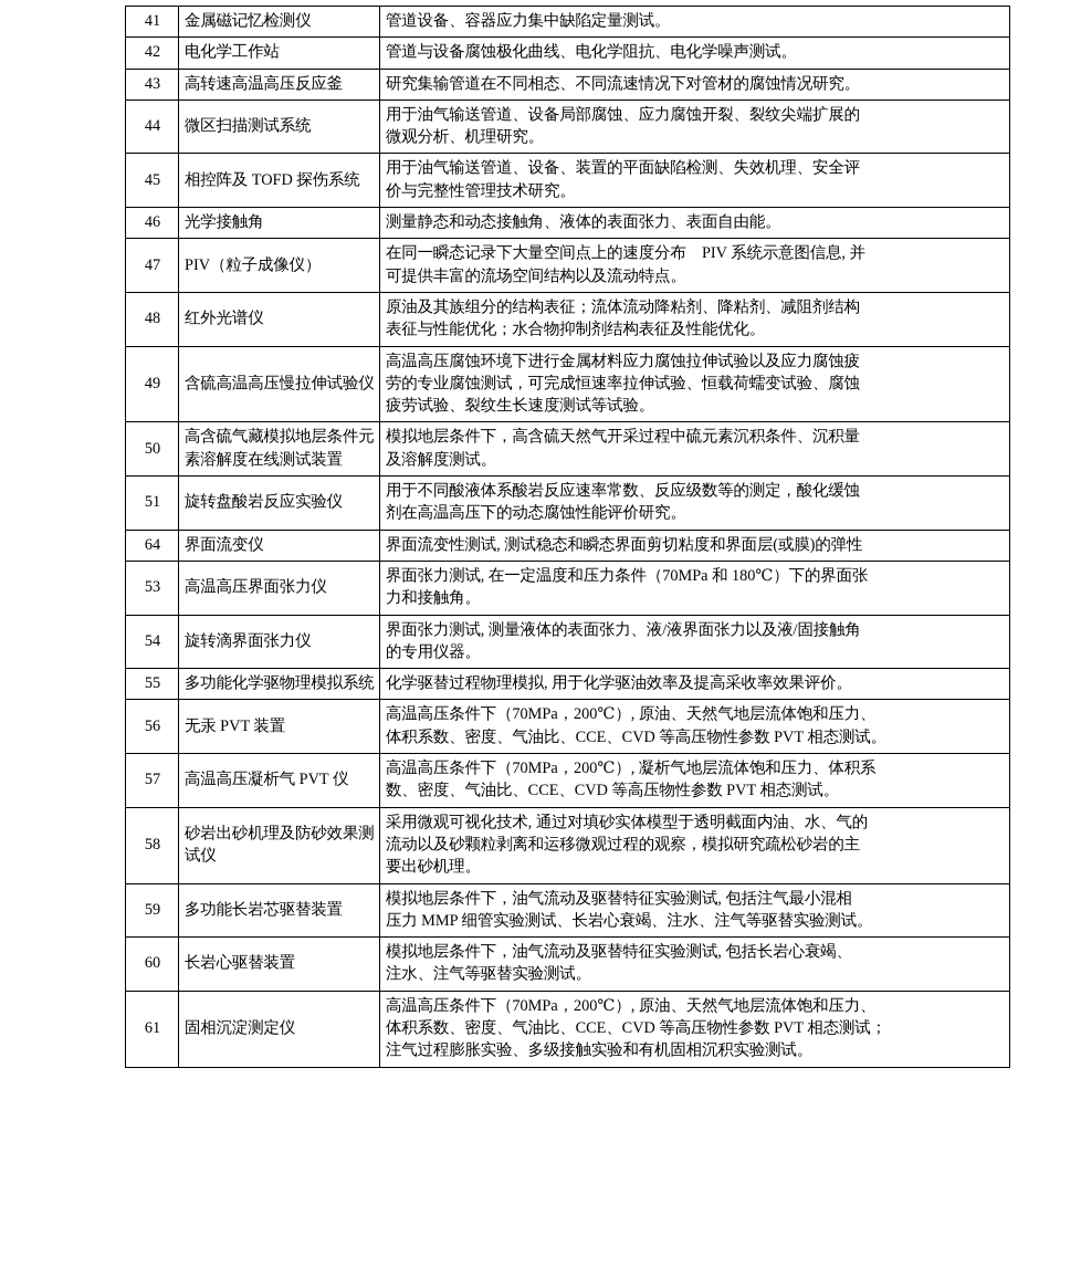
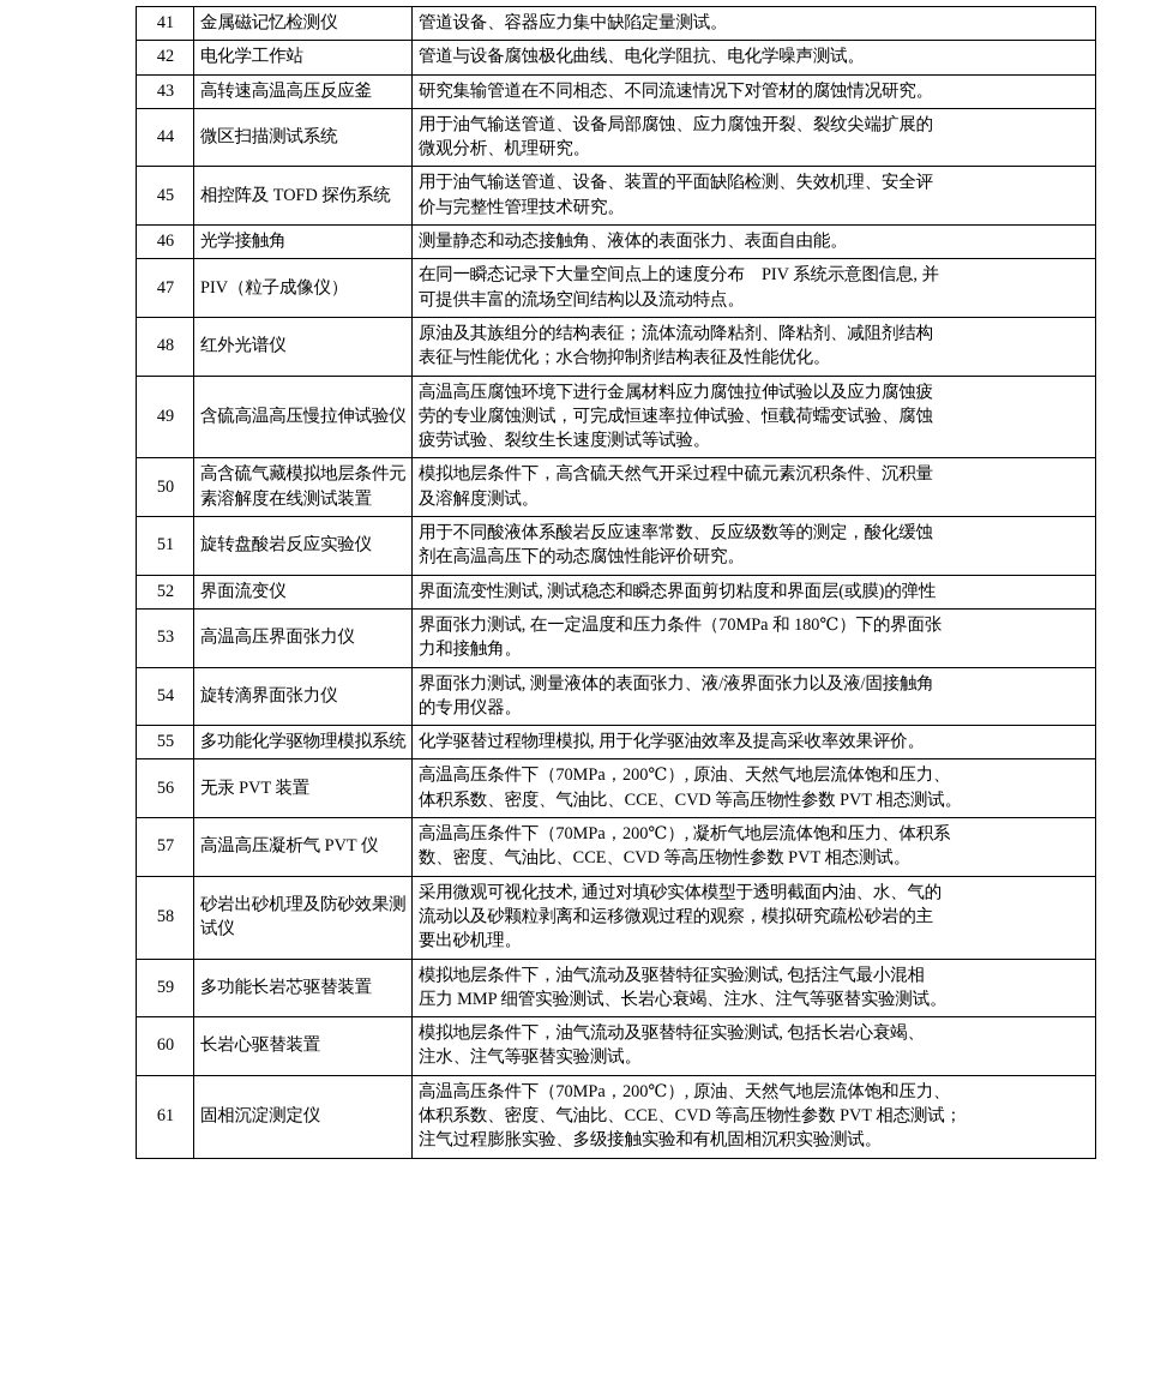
  41	金属磁记忆检测仪	管道设备、容器应力集中缺陷定量测试。
  42	电化学工作站	管道与设备腐蚀极化曲线、电化学阻抗、电化学噪声测试。
  43	高转速高温高压反应釜	研究集输管道在不同相态、不同流速情况下对管材的腐蚀情况研究。
  44	微区扫描测试系统	用于油气输送管道、设备局部腐蚀、应力腐蚀开裂、裂纹尖端扩展的 微观分析、机理研究。
  45	相控阵及 TOFD 探伤系统	用于油气输送管道、设备、装置的平面缺陷检测、失效机理、安全评 价与完整性管理技术研究。
  46	光学接触角	测量静态和动态接触角、液体的表面张力、表面自由能。
  47	PIV（粒子成像仪）	在同一瞬态记录下大量空间点上的速度分布 PIV 系统示意图信息, 并 可提供丰富的流场空间结构以及流动特点。
  48	红外光谱仪	原油及其族组分的结构表征；流体流动降粘剂、降粘剂、减阻剂结构 表征与性能优化；水合物抑制剂结构表征及性能优化。
  49	含硫高温高压慢拉伸试验仪	高温高压腐蚀环境下进行金属材料应力腐蚀拉伸试验以及应力腐蚀疲 劳的专业腐蚀测试，可完成恒速率拉伸试验、恒载荷蠕变试验、腐蚀 疲劳试验、裂纹生长速度测试等试验。
  50	高含硫气藏模拟地层条件元 素溶解度在线测试装置	模拟地层条件下，高含硫天然气开采过程中硫元素沉积条件、沉积量 及溶解度测试。
  51	旋转盘酸岩反应实验仪	用于不同酸液体系酸岩反应速率常数、反应级数等的测定，酸化缓蚀 剂在高温高压下的动态腐蚀性能评价研究。
- 64	界面流变仪	界面流变性测试, 测试稳态和瞬态界面剪切粘度和界面层(或膜)的弹性
+ 52	界面流变仪	界面流变性测试, 测试稳态和瞬态界面剪切粘度和界面层(或膜)的弹性
  53	高温高压界面张力仪	界面张力测试, 在一定温度和压力条件（70MPa 和 180℃）下的界面张 力和接触角。
  54	旋转滴界面张力仪	界面张力测试, 测量液体的表面张力、液/液界面张力以及液/固接触角 的专用仪器。
  55	多功能化学驱物理模拟系统	化学驱替过程物理模拟, 用于化学驱油效率及提高采收率效果评价。
  56	无汞 PVT 装置	高温高压条件下（70MPa，200℃）, 原油、天然气地层流体饱和压力、 体积系数、密度、气油比、CCE、CVD 等高压物性参数 PVT 相态测试。
  57	高温高压凝析气 PVT 仪	高温高压条件下（70MPa，200℃）, 凝析气地层流体饱和压力、体积系 数、密度、气油比、CCE、CVD 等高压物性参数 PVT 相态测试。
  58	砂岩出砂机理及防砂效果测 试仪	采用微观可视化技术, 通过对填砂实体模型于透明截面内油、水、气的 流动以及砂颗粒剥离和运移微观过程的观察，模拟研究疏松砂岩的主 要出砂机理。
  59	多功能长岩芯驱替装置	模拟地层条件下，油气流动及驱替特征实验测试, 包括注气最小混相 压力 MMP 细管实验测试、长岩心衰竭、注水、注气等驱替实验测试。
  60	长岩心驱替装置	模拟地层条件下，油气流动及驱替特征实验测试, 包括长岩心衰竭、 注水、注气等驱替实验测试。
  61	固相沉淀测定仪	高温高压条件下（70MPa，200℃）, 原油、天然气地层流体饱和压力、 体积系数、密度、气油比、CCE、CVD 等高压物性参数 PVT 相态测试； 注气过程膨胀实验、多级接触实验和有机固相沉积实验测试。
